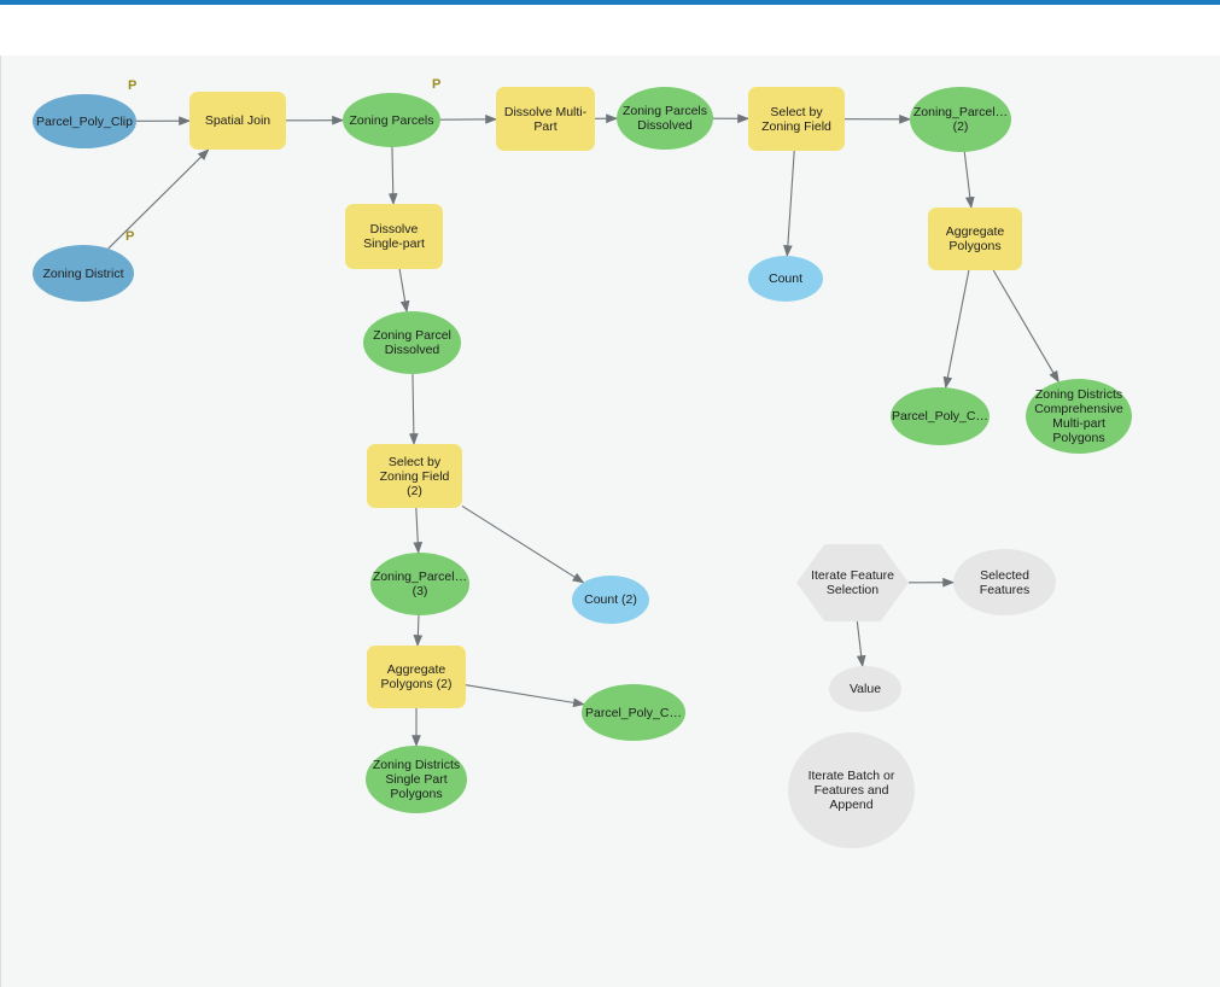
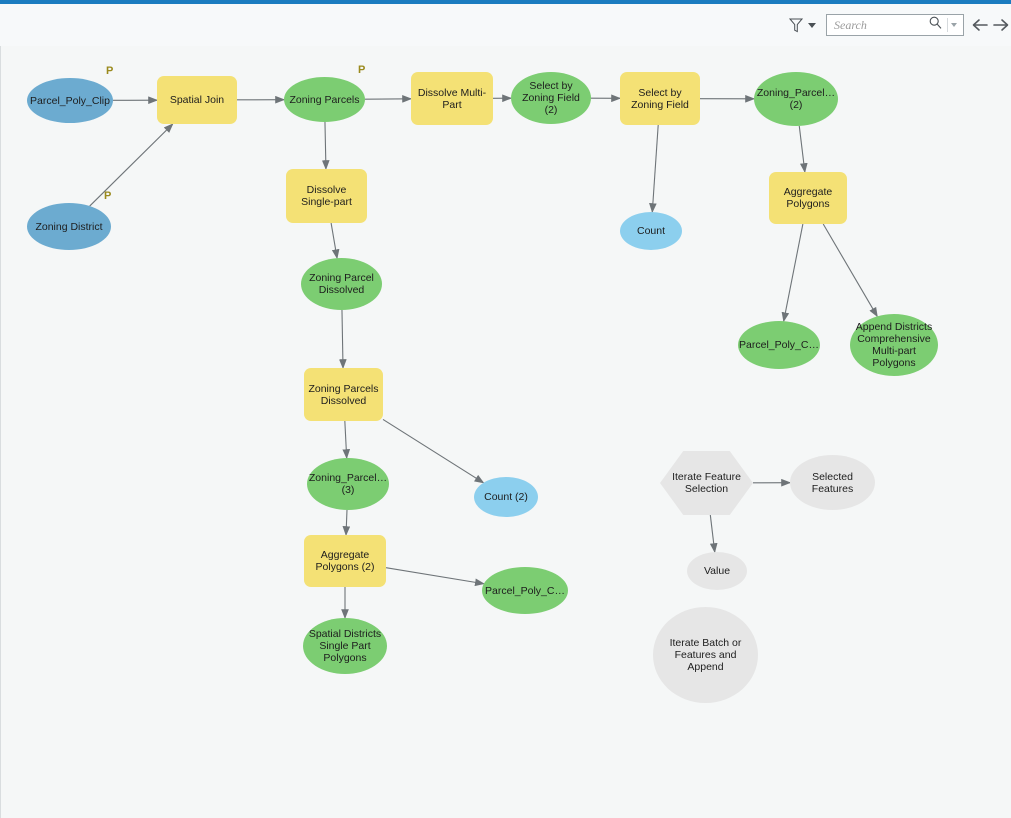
+ Search
  Parcel_Poly_Clip
  P
  Zoning District
  P
  Spatial Join
  Zoning Parcels
  P
  Dissolve Multi-Part
- Zoning Parcels Dissolved
+ Select by Zoning Field (2)
  Select by Zoning Field
  Zoning_Parcel…
  (2)
  Count
  Aggregate Polygons
  Parcel_Poly_C…
- Zoning Districts Comprehensive Multi-part Polygons
+ Append Districts Comprehensive Multi-part Polygons
  Dissolve Single-part
  Zoning Parcel Dissolved
- Select by Zoning Field (2)
+ Zoning Parcels Dissolved
  Zoning_Parcel…
  (3)
  Count (2)
  Aggregate Polygons (2)
  Parcel_Poly_C…
- Zoning Districts Single Part Polygons
+ Spatial Districts Single Part Polygons
  Iterate Feature Selection
  Selected Features
  Value
  Iterate Batch or Features and Append
